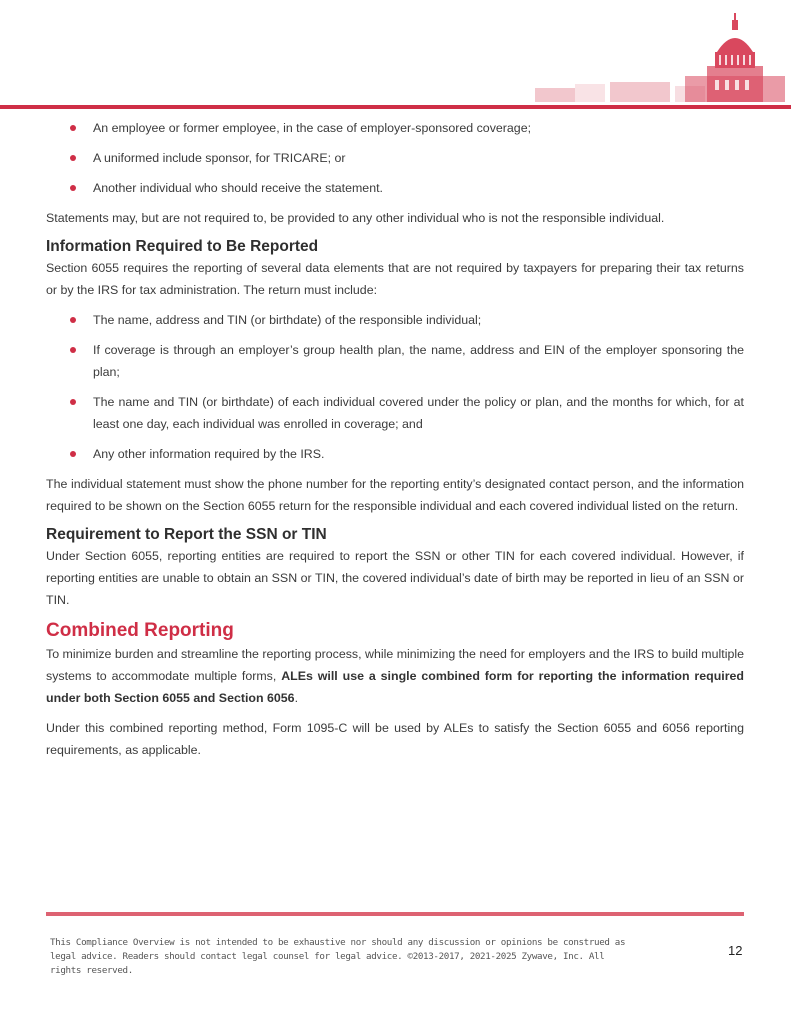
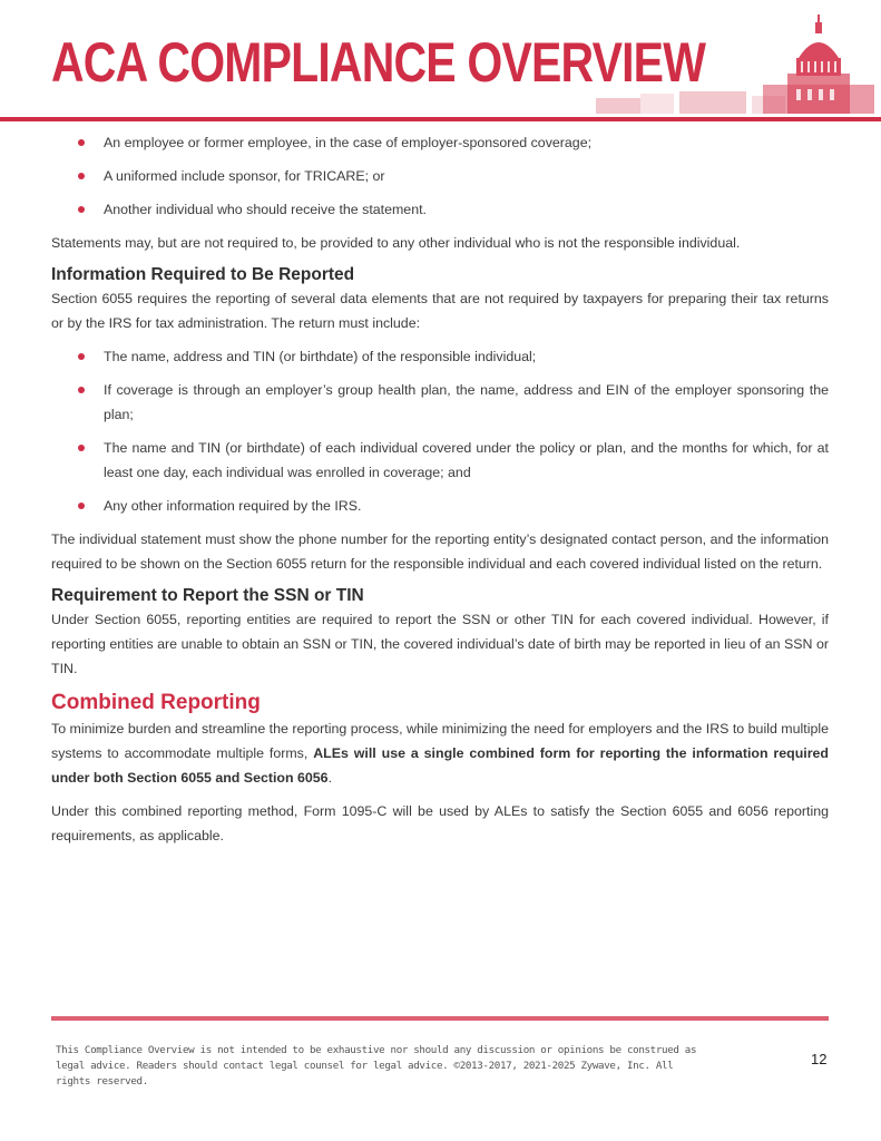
+ ACA COMPLIANCE OVERVIEW
  An employee or former employee, in the case of employer-sponsored coverage;
  A uniformed include sponsor, for TRICARE; or
  Another individual who should receive the statement.
  Statements may, but are not required to, be provided to any other individual who is not the responsible individual.
  Information Required to Be Reported
  Section 6055 requires the reporting of several data elements that are not required by taxpayers for preparing their tax returns or by the IRS for tax administration. The return must include:
  The name, address and TIN (or birthdate) of the responsible individual;
  If coverage is through an employer’s group health plan, the name, address and EIN of the employer sponsoring the plan;
  The name and TIN (or birthdate) of each individual covered under the policy or plan, and the months for which, for at least one day, each individual was enrolled in coverage; and
  Any other information required by the IRS.
  The individual statement must show the phone number for the reporting entity’s designated contact person, and the information required to be shown on the Section 6055 return for the responsible individual and each covered individual listed on the return.
  Requirement to Report the SSN or TIN
  Under Section 6055, reporting entities are required to report the SSN or other TIN for each covered individual. However, if reporting entities are unable to obtain an SSN or TIN, the covered individual’s date of birth may be reported in lieu of an SSN or TIN.
  Combined Reporting
  To minimize burden and streamline the reporting process, while minimizing the need for employers and the IRS to build multiple systems to accommodate multiple forms, ALEs will use a single combined form for reporting the information required under both Section 6055 and Section 6056.
  Under this combined reporting method, Form 1095-C will be used by ALEs to satisfy the Section 6055 and 6056 reporting requirements, as applicable.
  This Compliance Overview is not intended to be exhaustive nor should any discussion or opinions be construed as legal advice. Readers should contact legal counsel for legal advice. ©2013-2017, 2021-2025 Zywave, Inc. All rights reserved.
  12
